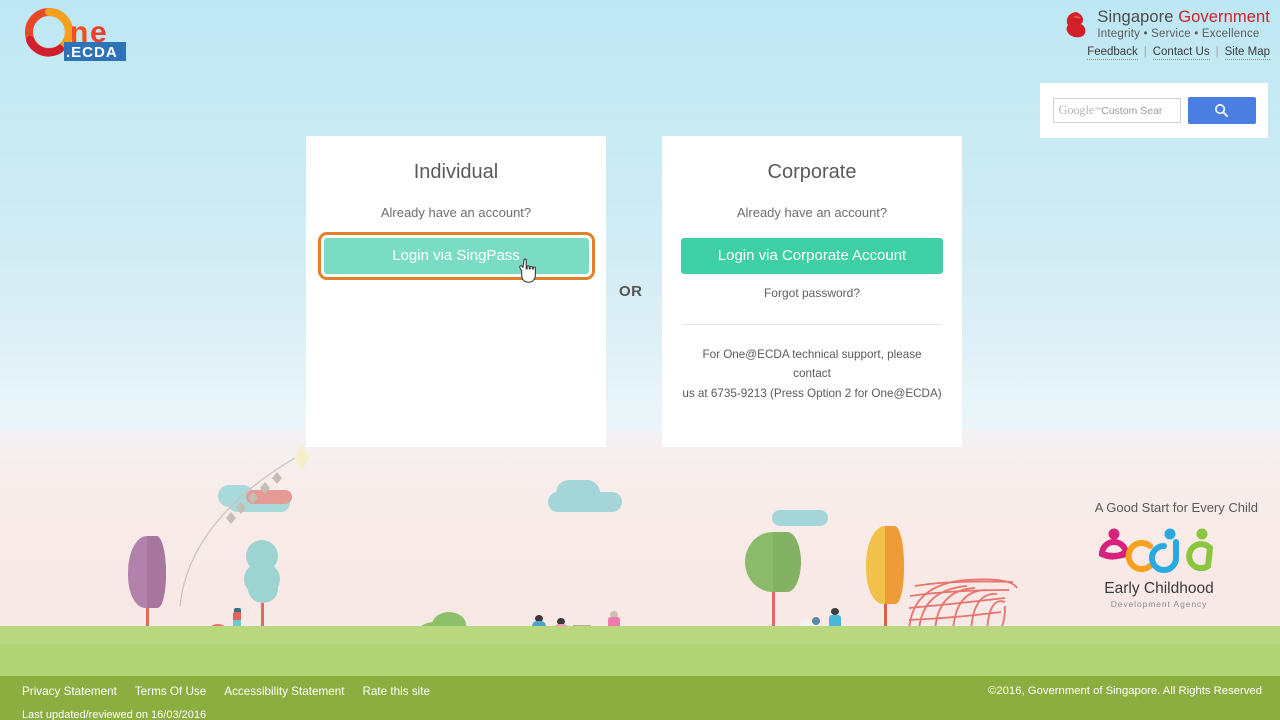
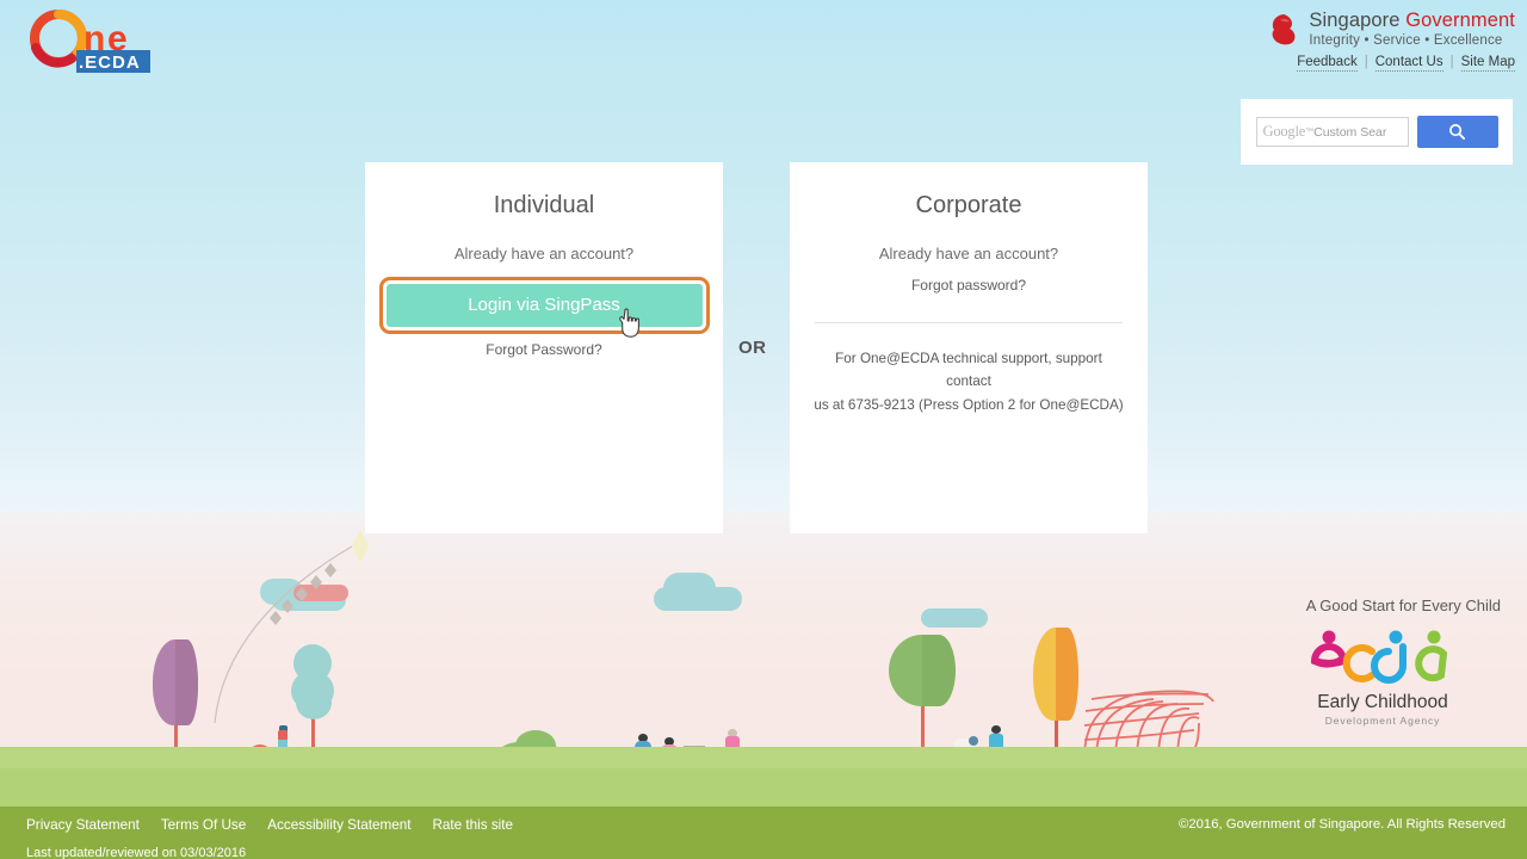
  n
  e
  .ECDA
  Singapore Government
  Integrity • Service • Excellence
  Feedback | Contact Us | Site Map
  Google
  Custom Sear
  Individual
  Already have an account?
  Login via SingPass
+ Forgot Password?
  OR
  Corporate
  Already have an account?
- Login via Corporate Account
  Forgot password?
- For One@ECDA technical support, please contact
+ For One@ECDA technical support, support contact
  us at 6735-9213 (Press Option 2 for One@ECDA)
  A Good Start for Every Child
  Early Childhood
  Development Agency
  Privacy Statement Terms Of Use Accessibility Statement Rate this site
- Last updated/reviewed on 16/03/2016
+ Last updated/reviewed on 03/03/2016
  ©2016, Government of Singapore. All Rights Reserved
